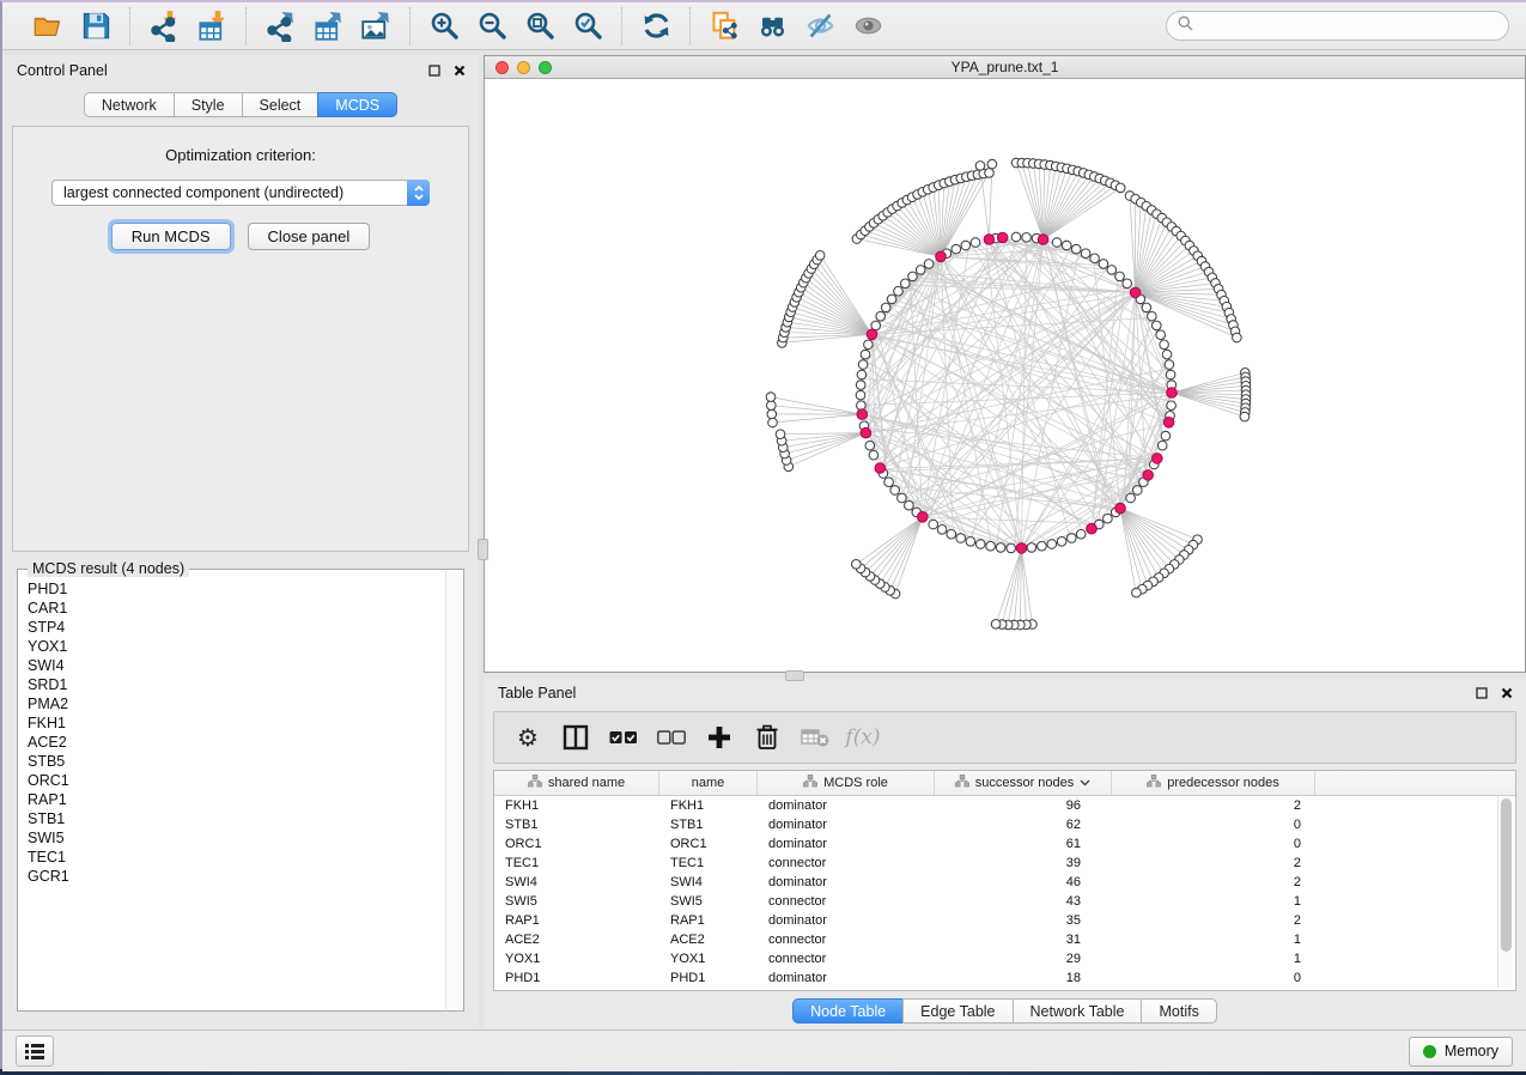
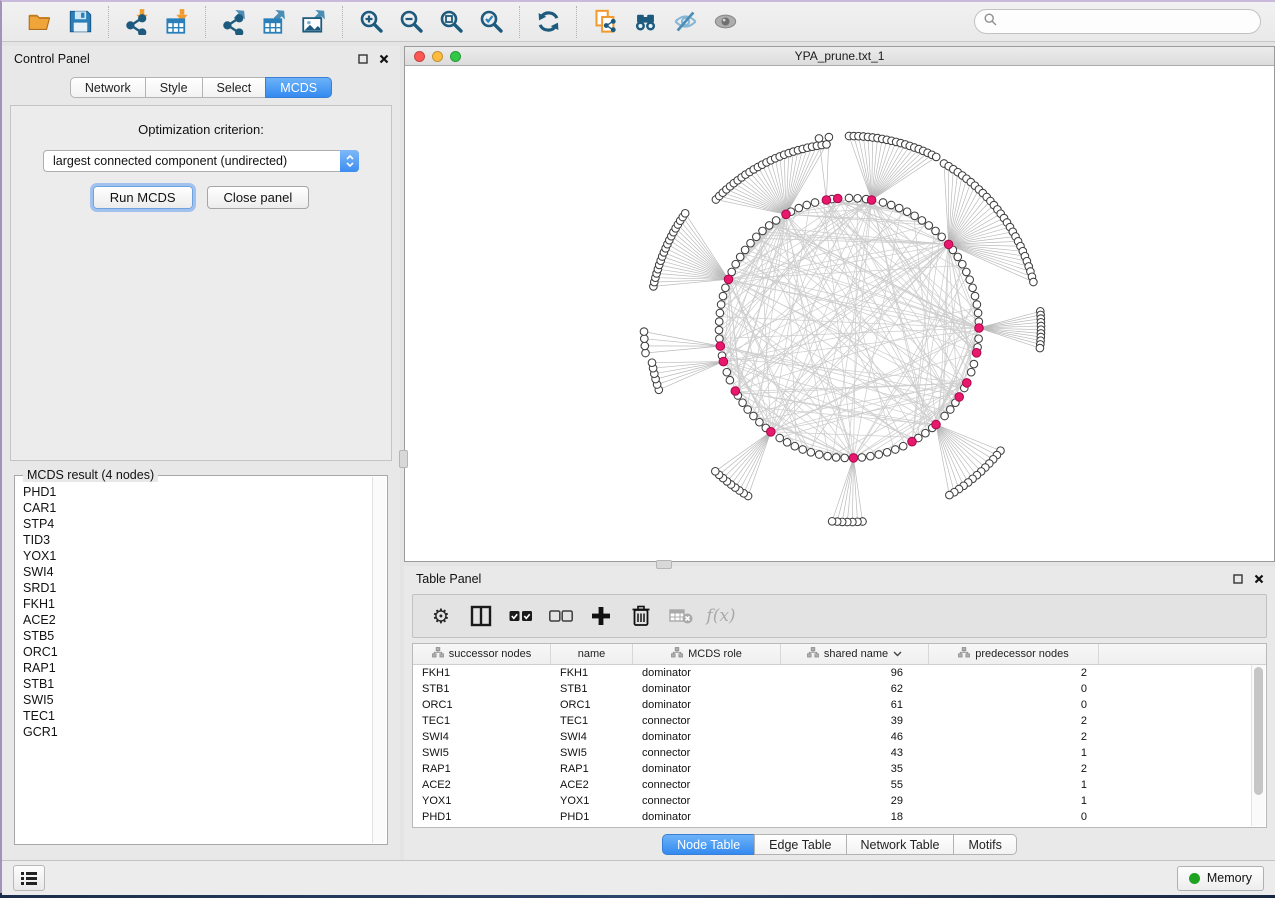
  Control Panel
  Network
  Style
  Select
  MCDS
  Optimization criterion:
  largest connected component (undirected)
  Run MCDS
  Close panel
  MCDS result (4 nodes)
  PHD1
  CAR1
  STP4
+ TID3
  YOX1
  SWI4
  SRD1
- PMA2
  FKH1
  ACE2
  STB5
  ORC1
  RAP1
  STB1
  SWI5
  TEC1
  GCR1
  YPA_prune.txt_1
  Table Panel
  ⚙
  f(x)
- shared name
+ successor nodes
  name
  MCDS role
- successor nodes
+ shared name
  predecessor nodes
  FKH1
  FKH1
  dominator
  96
  2
  STB1
  STB1
  dominator
  62
  0
  ORC1
  ORC1
  dominator
  61
  0
  TEC1
  TEC1
  connector
  39
  2
  SWI4
  SWI4
  dominator
  46
  2
  SWI5
  SWI5
  connector
  43
  1
  RAP1
  RAP1
  dominator
  35
  2
  ACE2
  ACE2
  connector
- 31
+ 55
  1
  YOX1
  YOX1
  connector
  29
  1
  PHD1
  PHD1
  dominator
  18
  0
  Node Table
  Edge Table
  Network Table
  Motifs
  Memory
